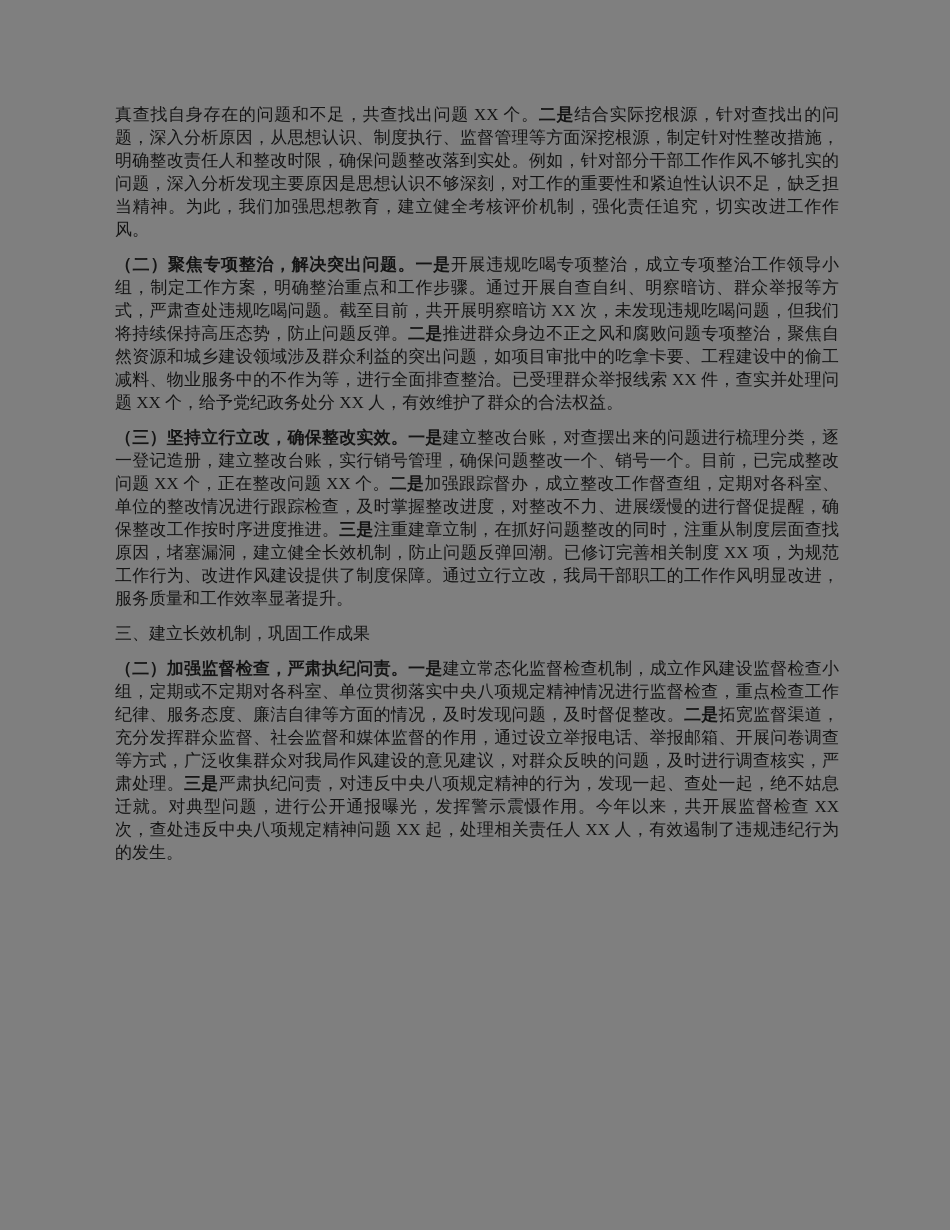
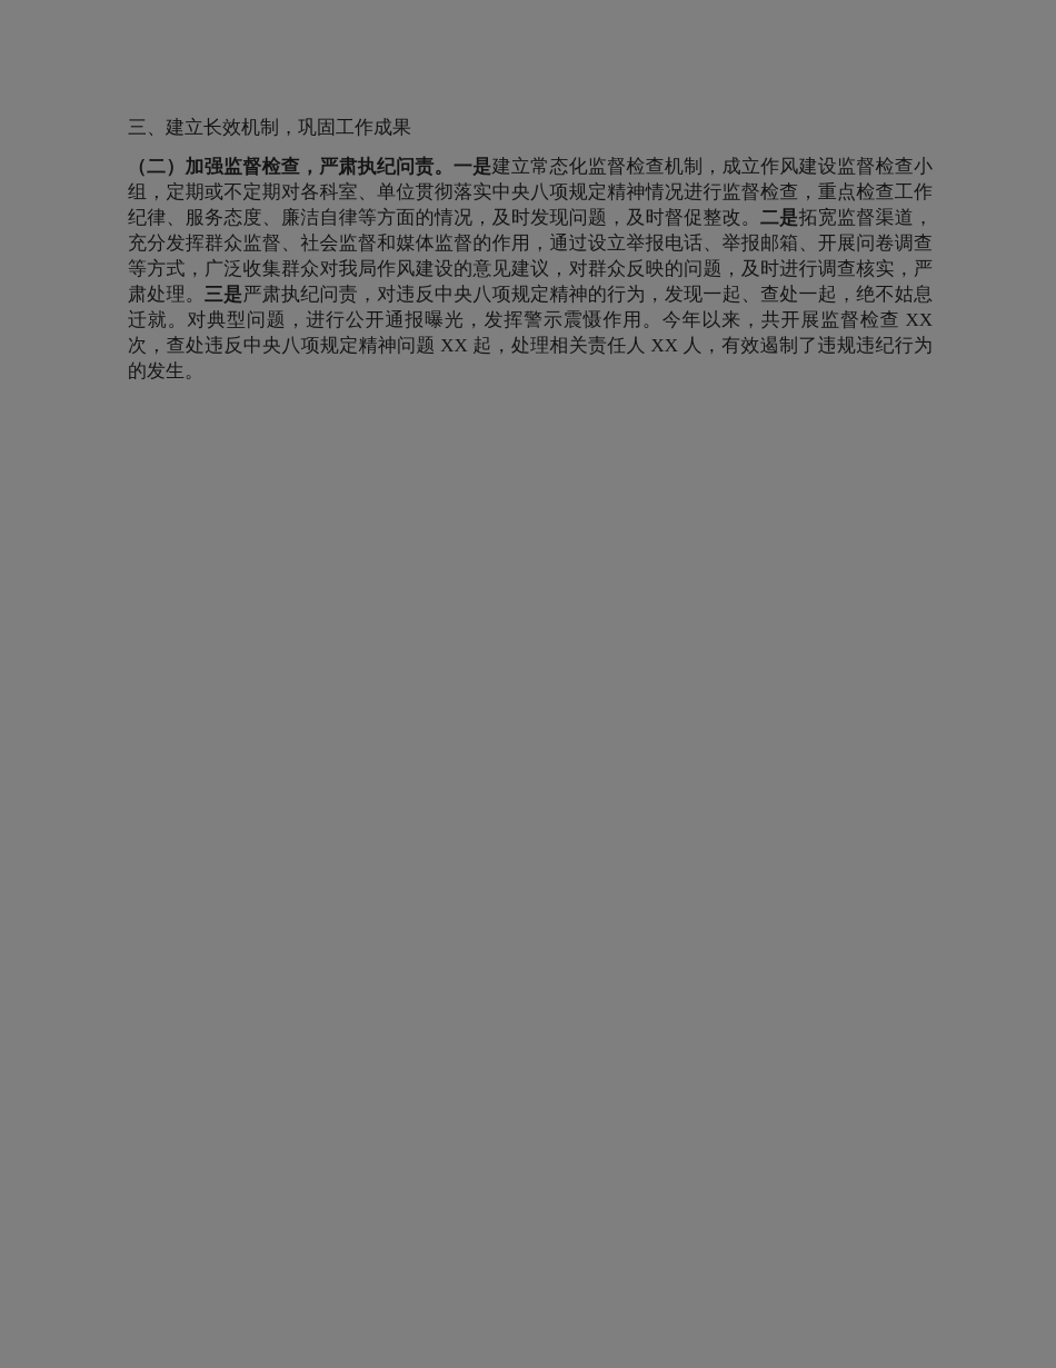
- 真查找自身存在的问题和不足，共查找出问题 XX 个。二是结合实际挖根源，针对查找出的问题，深入分析原因，从思想认识、制度执行、监督管理等方面深挖根源，制定针对性整改措施，明确整改责任人和整改时限，确保问题整改落到实处。例如，针对部分干部工作作风不够扎实的问题，深入分析发现主要原因是思想认识不够深刻，对工作的重要性和紧迫性认识不足，缺乏担当精神。为此，我们加强思想教育，建立健全考核评价机制，强化责任追究，切实改进工作作风。
- （二）聚焦专项整治，解决突出问题。一是开展违规吃喝专项整治，成立专项整治工作领导小组，制定工作方案，明确整治重点和工作步骤。通过开展自查自纠、明察暗访、群众举报等方式，严肃查处违规吃喝问题。截至目前，共开展明察暗访 XX 次，未发现违规吃喝问题，但我们将持续保持高压态势，防止问题反弹。二是推进群众身边不正之风和腐败问题专项整治，聚焦自然资源和城乡建设领域涉及群众利益的突出问题，如项目审批中的吃拿卡要、工程建设中的偷工减料、物业服务中的不作为等，进行全面排查整治。已受理群众举报线索 XX 件，查实并处理问题 XX 个，给予党纪政务处分 XX 人，有效维护了群众的合法权益。
- （三）坚持立行立改，确保整改实效。一是建立整改台账，对查摆出来的问题进行梳理分类，逐一登记造册，建立整改台账，实行销号管理，确保问题整改一个、销号一个。目前，已完成整改问题 XX 个，正在整改问题 XX 个。二是加强跟踪督办，成立整改工作督查组，定期对各科室、单位的整改情况进行跟踪检查，及时掌握整改进度，对整改不力、进展缓慢的进行督促提醒，确保整改工作按时序进度推进。三是注重建章立制，在抓好问题整改的同时，注重从制度层面查找原因，堵塞漏洞，建立健全长效机制，防止问题反弹回潮。已修订完善相关制度 XX 项，为规范工作行为、改进作风建设提供了制度保障。通过立行立改，我局干部职工的工作作风明显改进，服务质量和工作效率显著提升。
  三、建立长效机制，巩固工作成果
  （二）加强监督检查，严肃执纪问责。一是建立常态化监督检查机制，成立作风建设监督检查小组，定期或不定期对各科室、单位贯彻落实中央八项规定精神情况进行监督检查，重点检查工作纪律、服务态度、廉洁自律等方面的情况，及时发现问题，及时督促整改。二是拓宽监督渠道，充分发挥群众监督、社会监督和媒体监督的作用，通过设立举报电话、举报邮箱、开展问卷调查等方式，广泛收集群众对我局作风建设的意见建议，对群众反映的问题，及时进行调查核实，严肃处理。三是严肃执纪问责，对违反中央八项规定精神的行为，发现一起、查处一起，绝不姑息迁就。对典型问题，进行公开通报曝光，发挥警示震慑作用。今年以来，共开展监督检查 XX 次，查处违反中央八项规定精神问题 XX 起，处理相关责任人 XX 人，有效遏制了违规违纪行为的发生。
